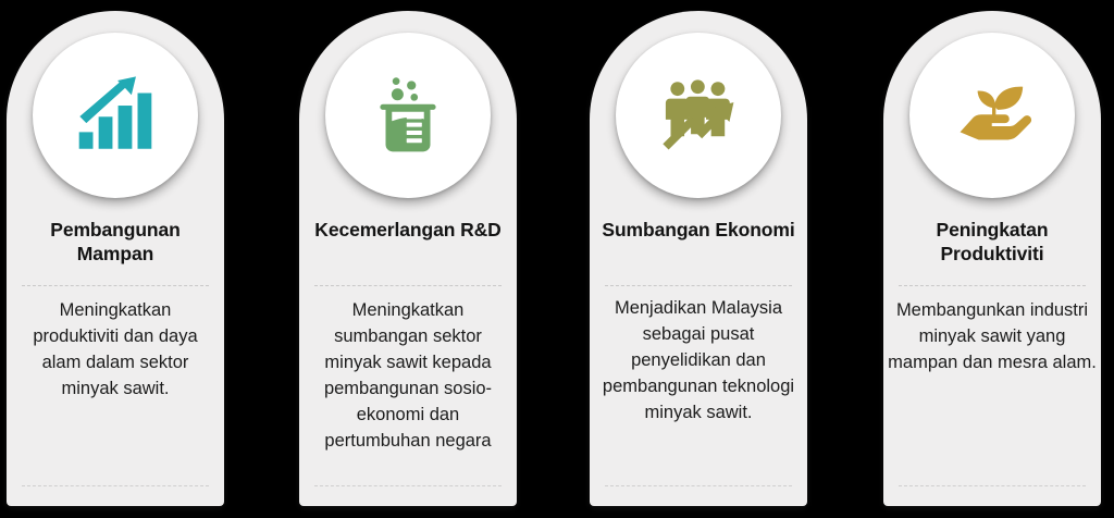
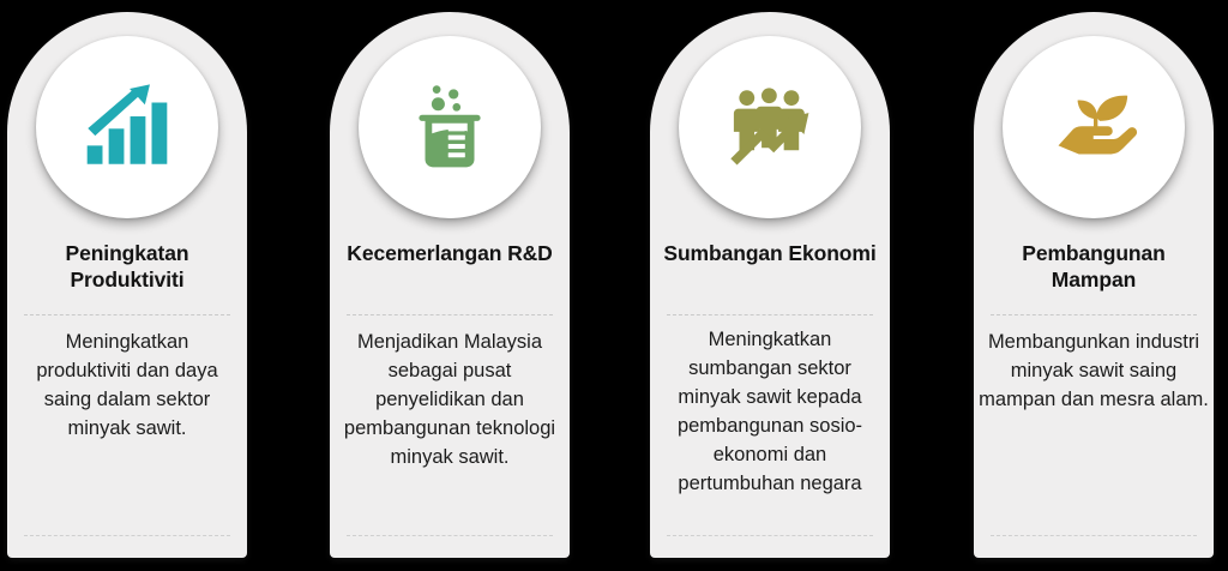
- Pembangunan Mampan
+ Peningkatan Produktiviti
- Meningkatkan produktiviti dan daya alam dalam sektor minyak sawit.
+ Meningkatkan produktiviti dan daya saing dalam sektor minyak sawit.
  Kecemerlangan R&D
- Meningkatkan sumbangan sektor minyak sawit kepada pembangunan sosio-ekonomi dan pertumbuhan negara
+ Menjadikan Malaysia sebagai pusat penyelidikan dan pembangunan teknologi minyak sawit.
  Sumbangan Ekonomi
- Menjadikan Malaysia sebagai pusat penyelidikan dan pembangunan teknologi minyak sawit.
+ Meningkatkan sumbangan sektor minyak sawit kepada pembangunan sosio-ekonomi dan pertumbuhan negara
- Peningkatan Produktiviti
+ Pembangunan Mampan
- Membangunkan industri minyak sawit yang mampan dan mesra alam.
+ Membangunkan industri minyak sawit saing mampan dan mesra alam.
